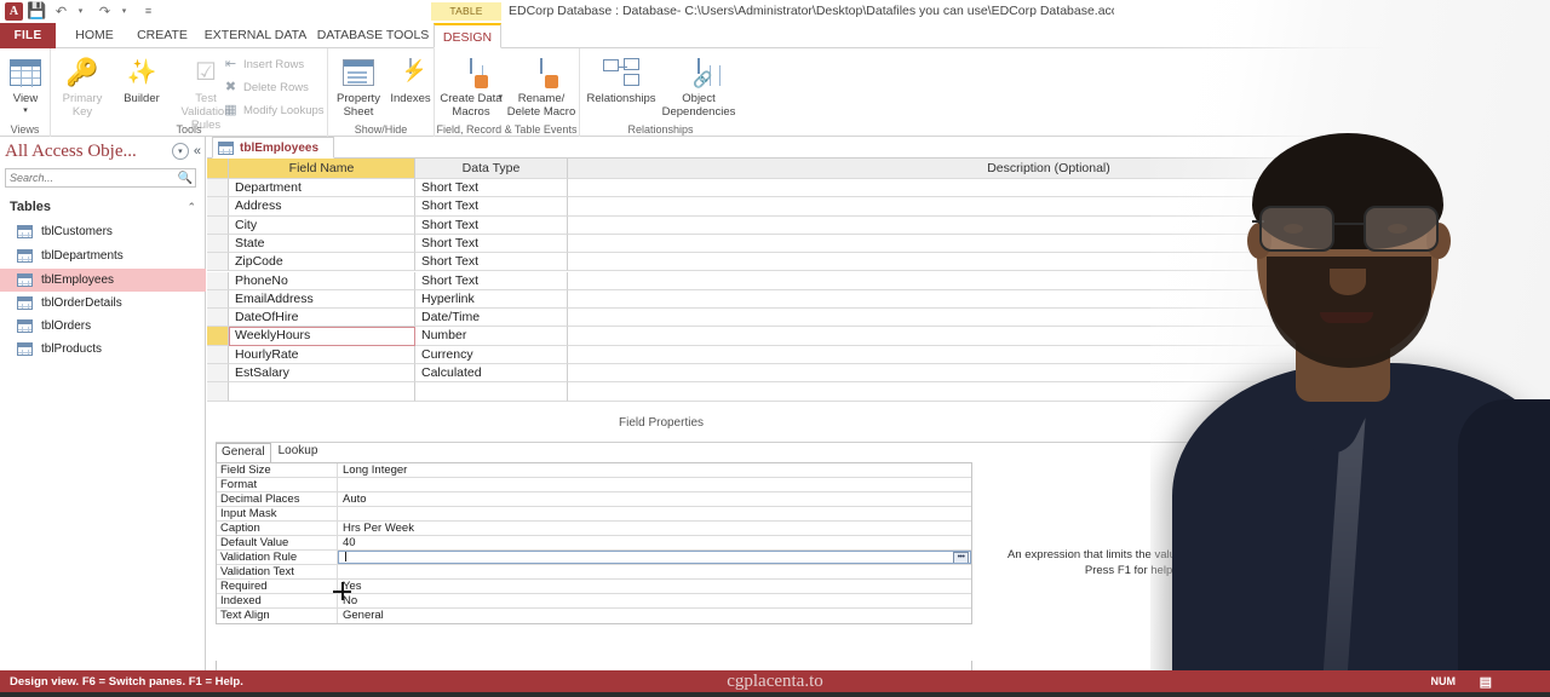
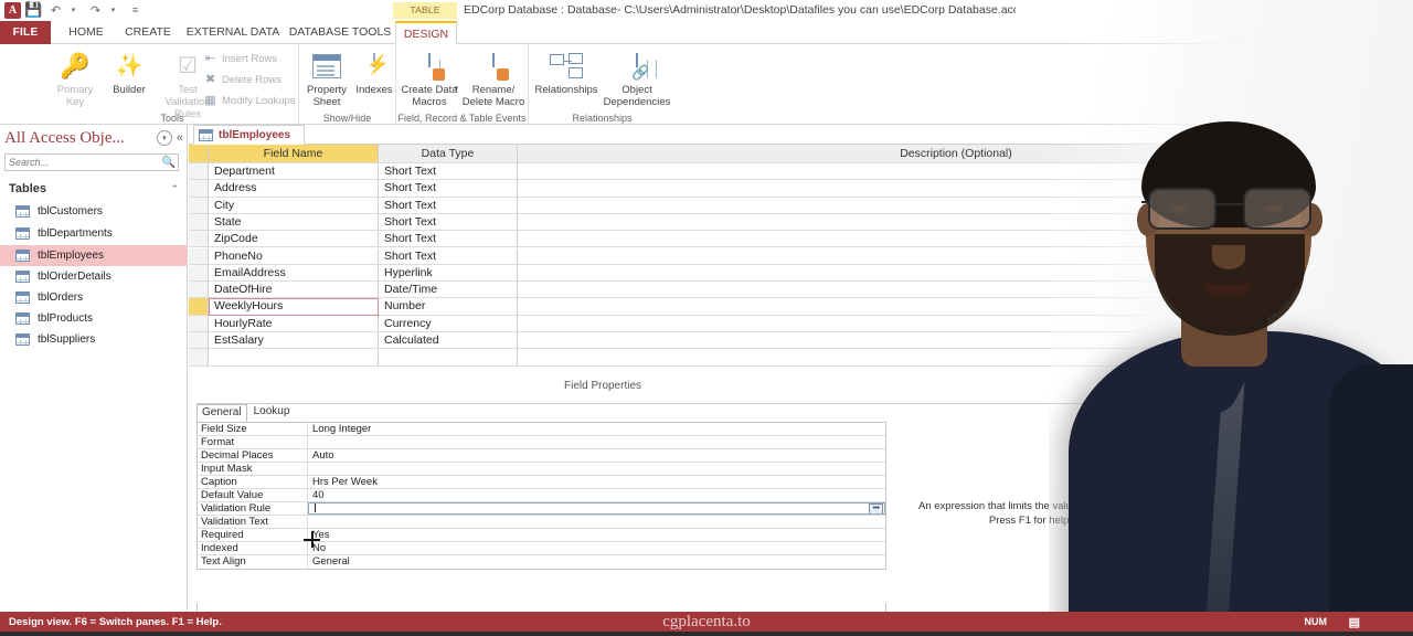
  A
  💾
  ↶
  ↷
  ≡
  EDCorp Database : Database- C:\Users\Administrator\Desktop\Datafiles you can use\EDCorp Database.ac
  FILE
  HOME
  CREATE
  EXTERNAL DATA
  DATABASE TOOLS
  DESIGN
- View
- Views
  🔑
  Primary Key
  ✨
  Builder
  ☑
  Test Validation Rules
  ⇤
  Insert Rows
  ✖
  Delete Rows
  ▦
  Modify Lookups
  Tools
  Property Sheet
  ⚡
  Indexes
  Show/Hide
  Create Data Macros
  Rename/ Delete Macro
  Field, Record & Table Events
  Relationships
  🔗
  Object Dependencies
  Relationships
  All Access Obje...
  «
  Search...
  🔍
  Tables
  ⌃
  tblCustomers
  tblDepartments
  tblEmployees
  tblOrderDetails
  tblOrders
  tblProducts
+ tblSuppliers
  tblEmployees
  Field Name
  Data Type
  Description (Optional)
  Department
  Short Text
  Address
  Short Text
  City
  Short Text
  State
  Short Text
  ZipCode
  Short Text
  PhoneNo
  Short Text
  EmailAddress
  Hyperlink
  DateOfHire
  Date/Time
  WeeklyHours
  Number
  HourlyRate
  Currency
  EstSalary
  Calculated
  Field Properties
  General
  Lookup
  Field Size
  Long Integer
  Format
  Decimal Places
  Auto
  Input Mask
  Caption
  Hrs Per Week
  Default Value
  40
  Validation Rule
  Validation Text
  Required
  Indexed
  No
  Text Align
  General
  Design view. F6 = Switch panes. F1 = Help.
  NUM
  ▤
  cgplacenta.to
